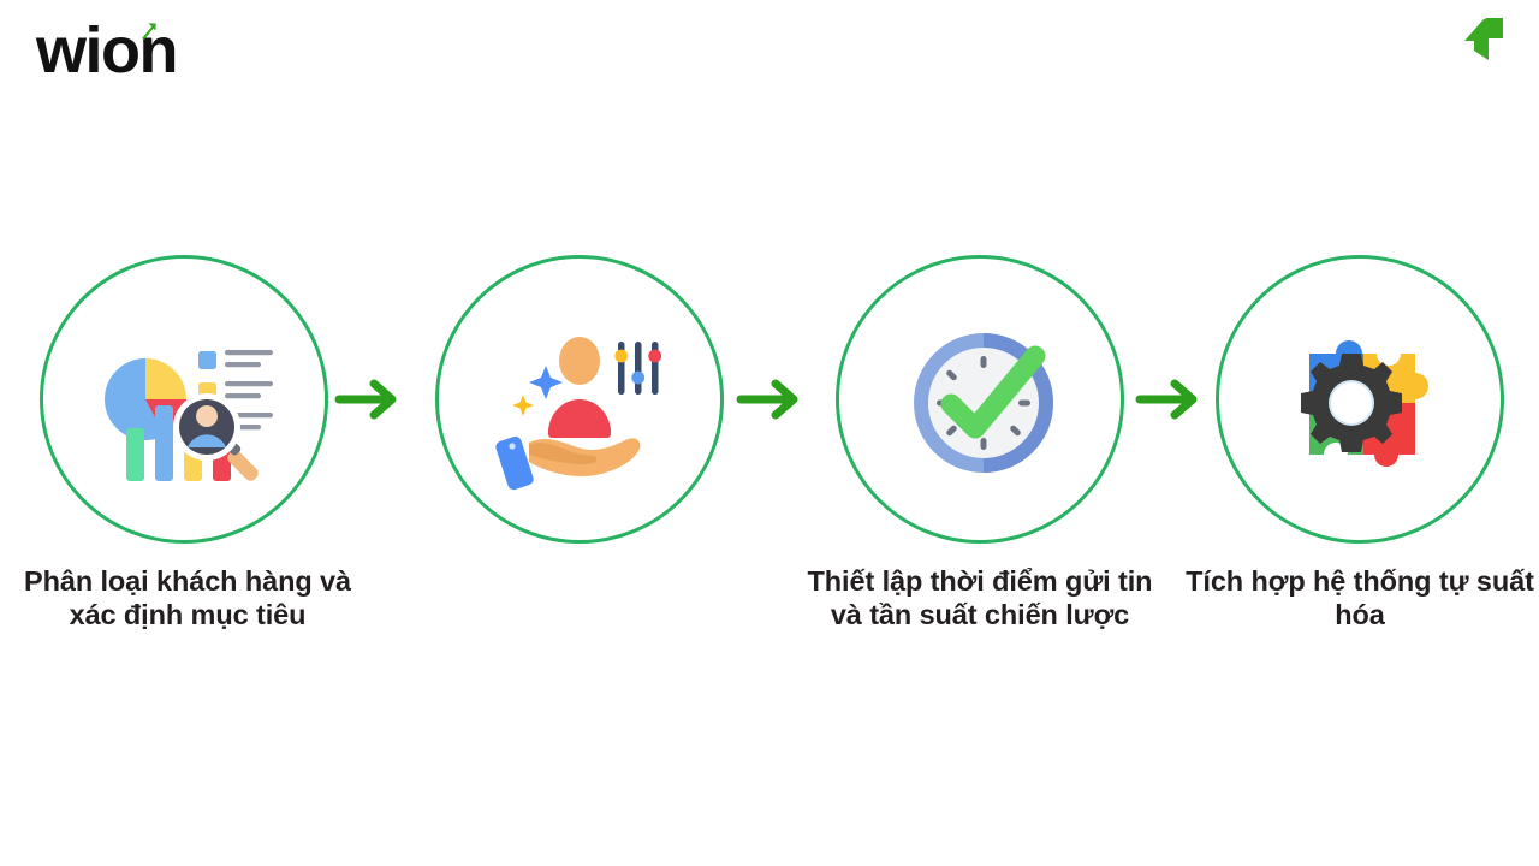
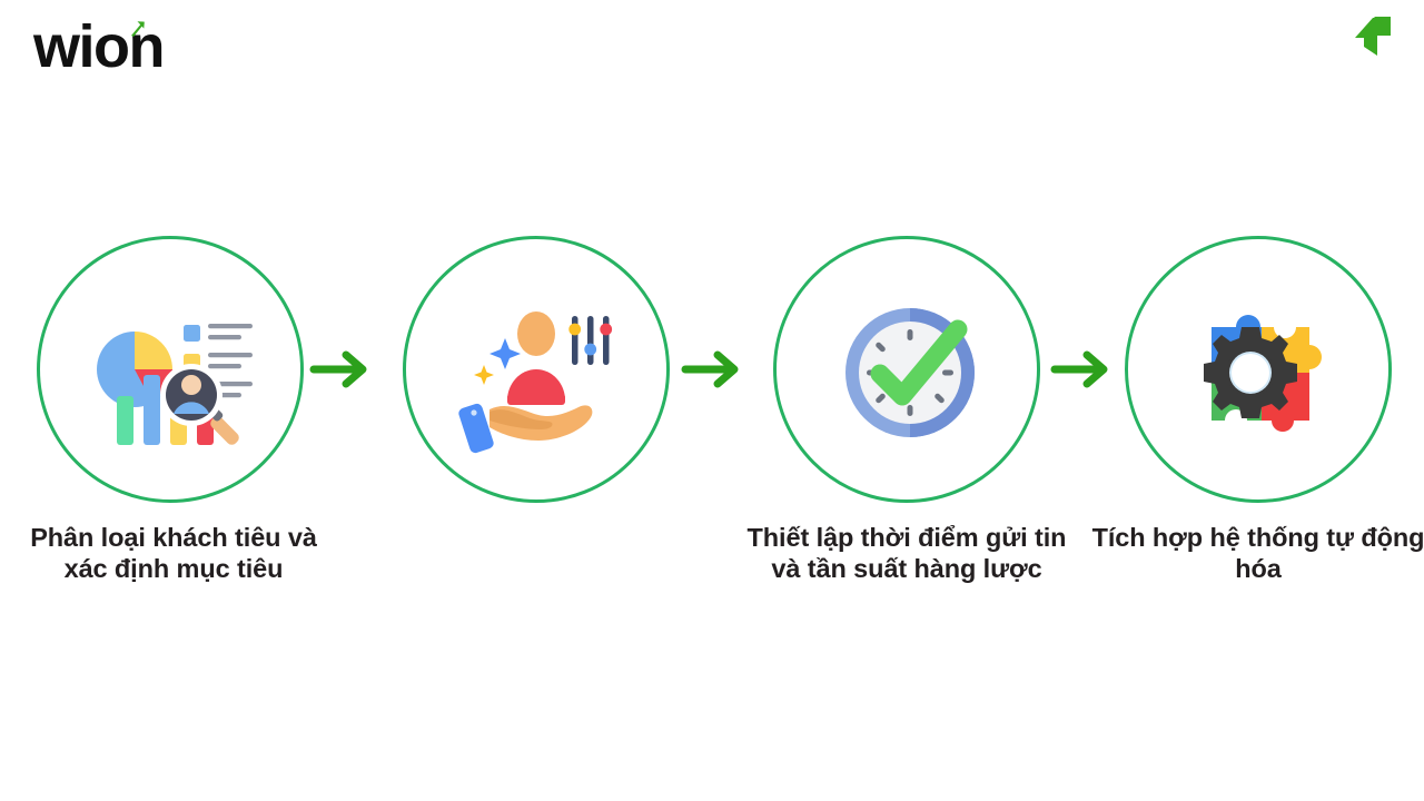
  wion
- Phân loại khách hàng và xác định mục tiêu
+ Phân loại khách tiêu và xác định mục tiêu
- Thiết lập thời điểm gửi tin và tần suất chiến lược
+ Thiết lập thời điểm gửi tin và tần suất hàng lược
- Tích hợp hệ thống tự suất hóa
+ Tích hợp hệ thống tự động hóa
